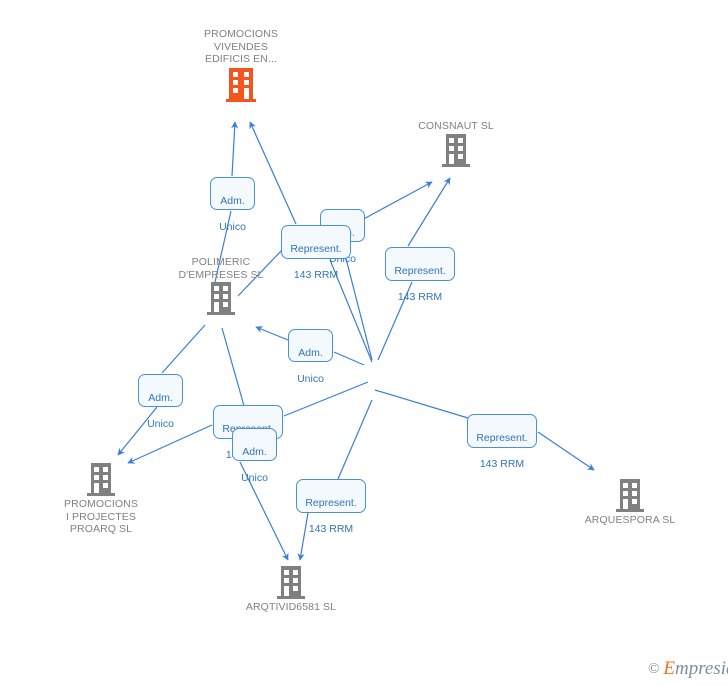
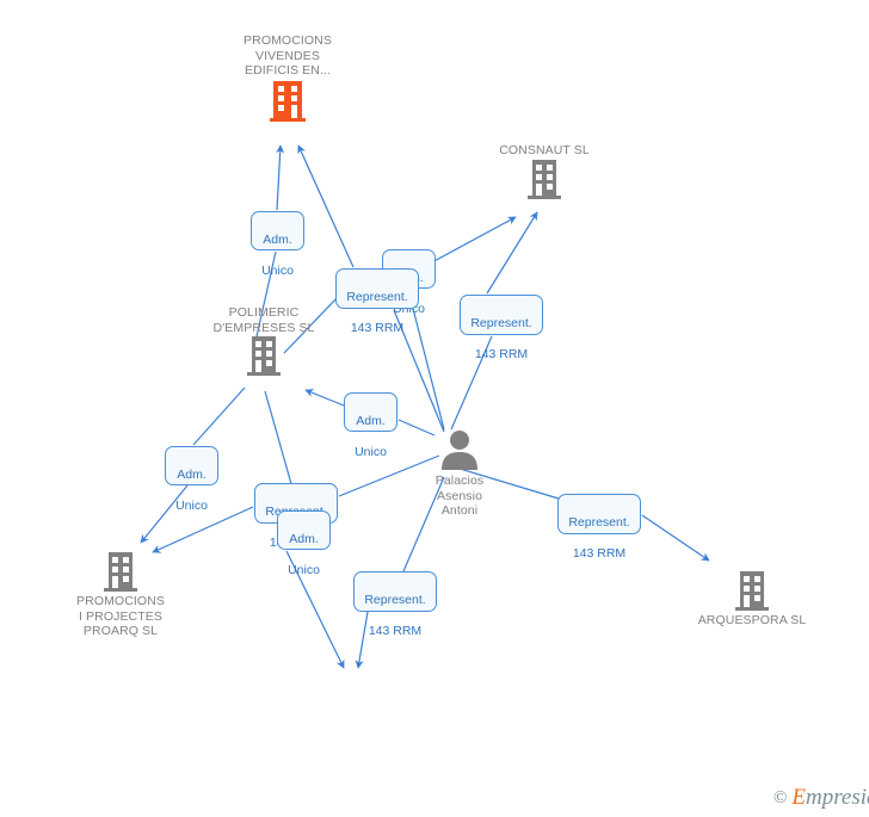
  PROMOCIONS
  VIVENDES
  EDIFICIS EN...
  CONSNAUT SL
  POLIMERIC
  D'EMPRESES SL
+ Palacios
+ Asensio
+ Antoni
  PROMOCIONS
  I PROJECTES
  PROARQ SL
- ARQTIVID6581 SL
  ARQUESPORA SL
  Adm.
  Unico
  Unico
  Represent.
  143 RRM
  Represent.
  143 RRM
  Adm.
  Unico
  Adm.
  Unico
  Adm.
  Unico
  Represent.
  143 RRM
  Represent.
  143 RRM
  ©
  Empresi
